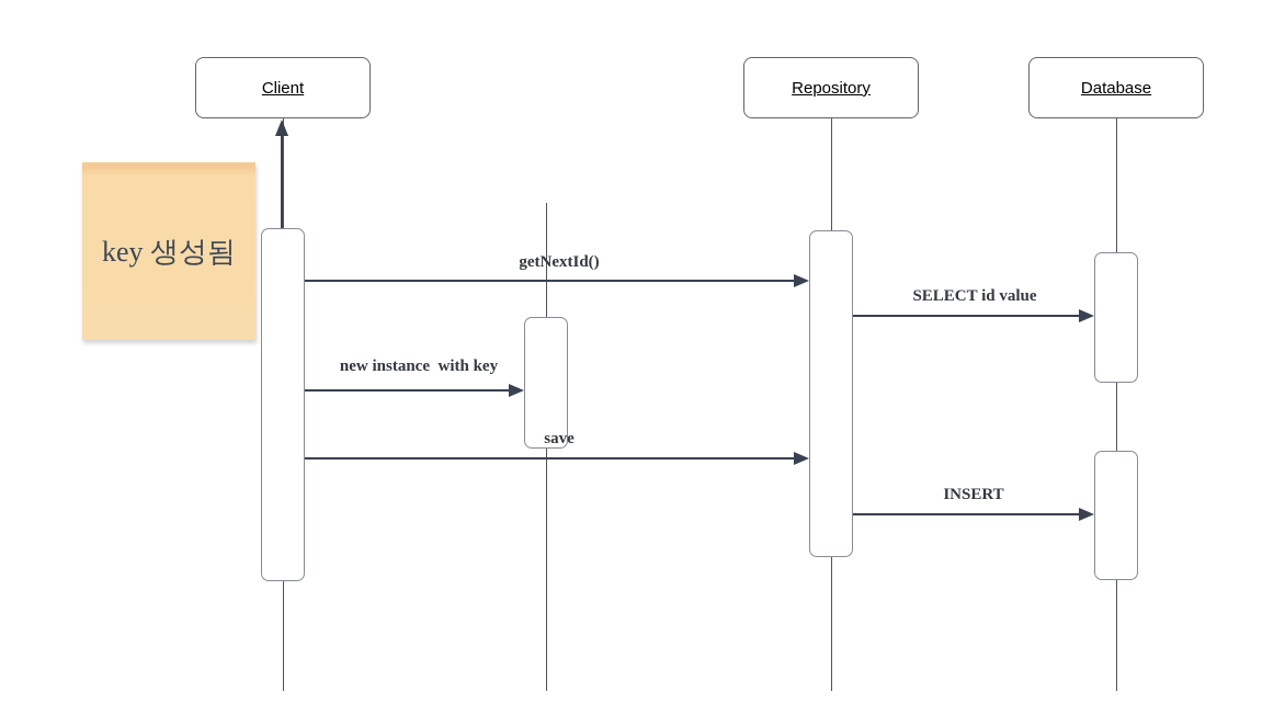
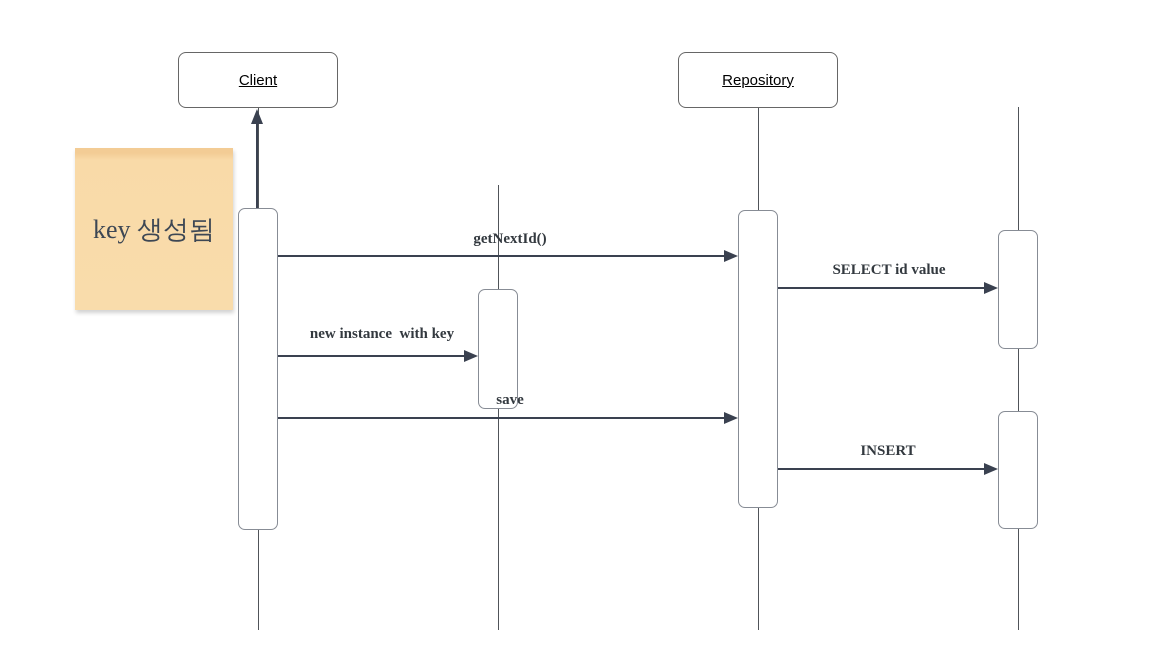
  Client
  Repository
- Database
  key 생성됨
  getNextId()
  SELECT id value
  new instance with key
  save
  INSERT
